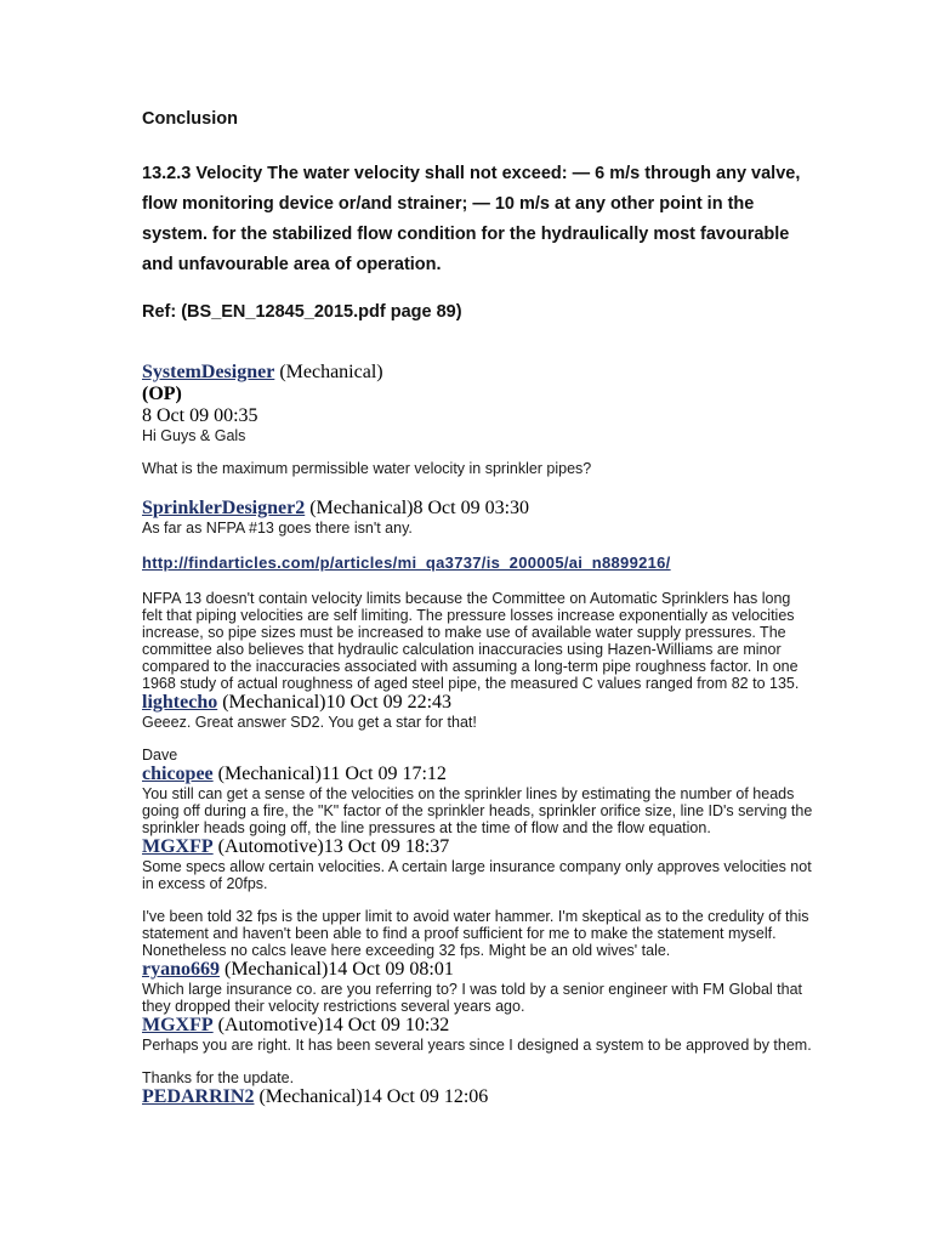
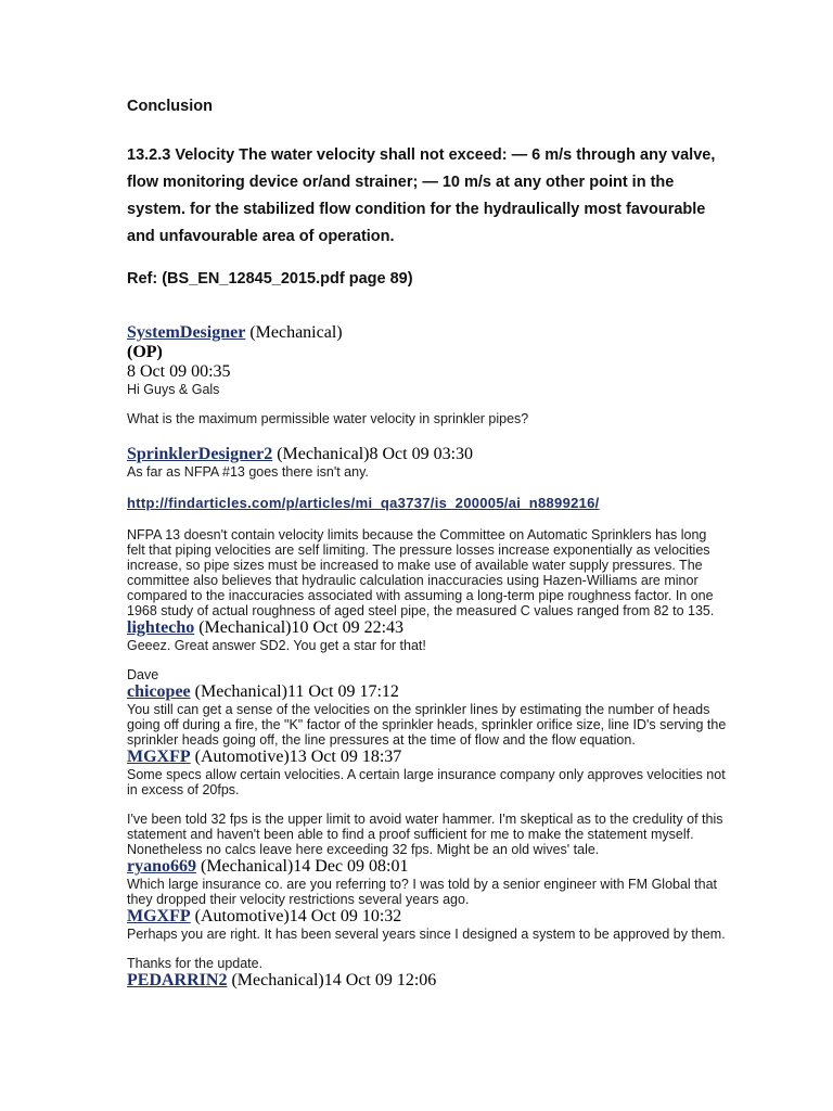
  Conclusion
  13.2.3 Velocity The water velocity shall not exceed: — 6 m/s through any valve, flow monitoring device or/and strainer; — 10 m/s at any other point in the system. for the stabilized flow condition for the hydraulically most favourable and unfavourable area of operation.
  Ref: (BS_EN_12845_2015.pdf page 89)
  SystemDesigner (Mechanical)
  (OP)
  8 Oct 09 00:35
  Hi Guys & Gals
  What is the maximum permissible water velocity in sprinkler pipes?
  SprinklerDesigner2 (Mechanical)8 Oct 09 03:30
  As far as NFPA #13 goes there isn't any.
  http://findarticles.com/p/articles/mi_qa3737/is_200005/ai_n8899216/
  NFPA 13 doesn't contain velocity limits because the Committee on Automatic Sprinklers has long felt that piping velocities are self limiting. The pressure losses increase exponentially as velocities increase, so pipe sizes must be increased to make use of available water supply pressures. The committee also believes that hydraulic calculation inaccuracies using Hazen-Williams are minor compared to the inaccuracies associated with assuming a long-term pipe roughness factor. In one 1968 study of actual roughness of aged steel pipe, the measured C values ranged from 82 to 135.
  lightecho (Mechanical)10 Oct 09 22:43
  Geeez. Great answer SD2. You get a star for that!
  Dave
  chicopee (Mechanical)11 Oct 09 17:12
  You still can get a sense of the velocities on the sprinkler lines by estimating the number of heads going off during a fire, the "K" factor of the sprinkler heads, sprinkler orifice size, line ID's serving the sprinkler heads going off, the line pressures at the time of flow and the flow equation.
  MGXFP (Automotive)13 Oct 09 18:37
  Some specs allow certain velocities. A certain large insurance company only approves velocities not in excess of 20fps.
  I've been told 32 fps is the upper limit to avoid water hammer. I'm skeptical as to the credulity of this statement and haven't been able to find a proof sufficient for me to make the statement myself. Nonetheless no calcs leave here exceeding 32 fps. Might be an old wives' tale.
- ryano669 (Mechanical)14 Oct 09 08:01
+ ryano669 (Mechanical)14 Dec 09 08:01
  Which large insurance co. are you referring to? I was told by a senior engineer with FM Global that they dropped their velocity restrictions several years ago.
  MGXFP (Automotive)14 Oct 09 10:32
  Perhaps you are right. It has been several years since I designed a system to be approved by them.
  Thanks for the update.
  PEDARRIN2 (Mechanical)14 Oct 09 12:06
